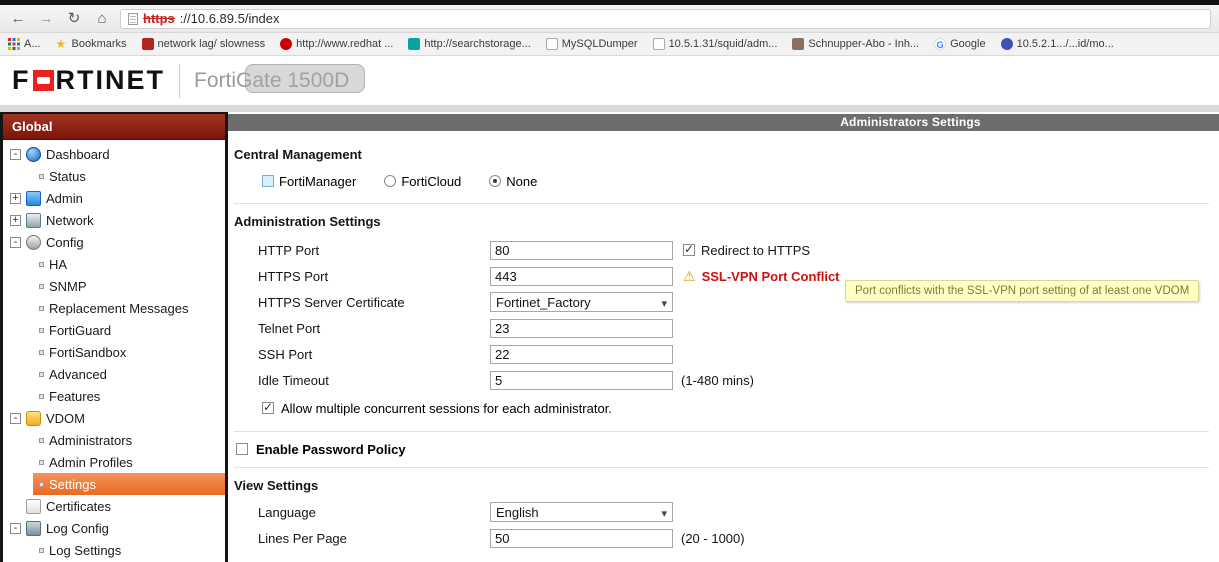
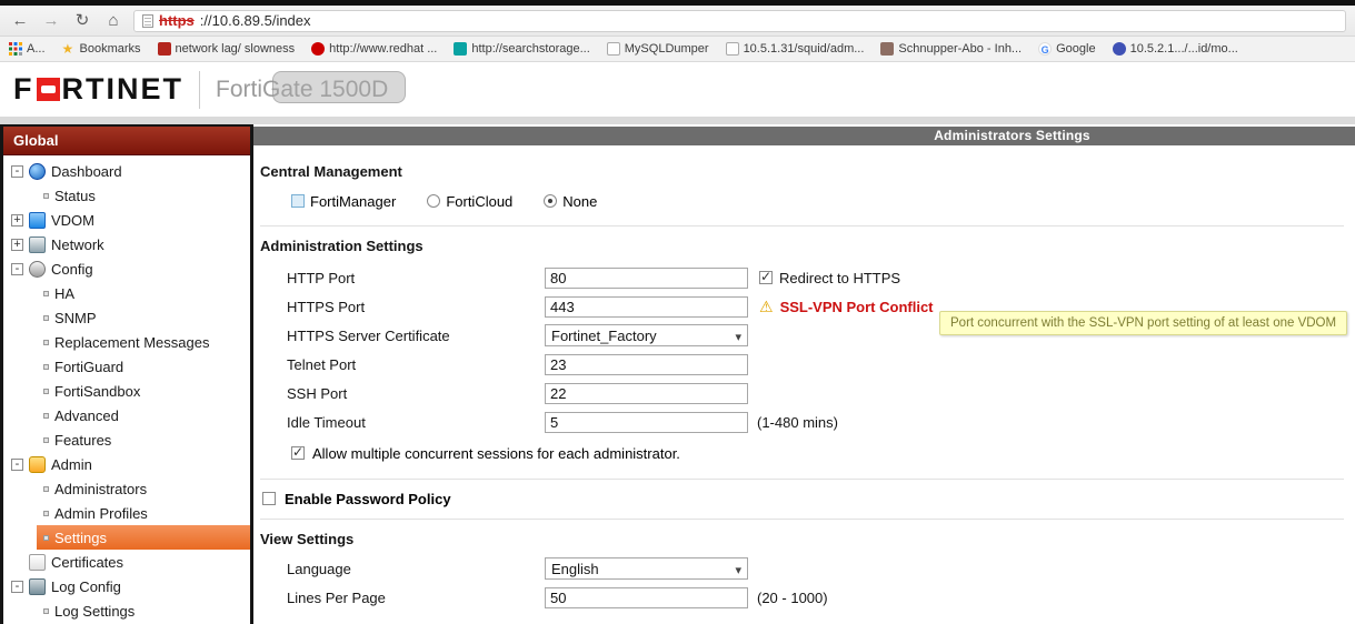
  ←
  →
  ↻
  ⌂
  https
  ://10.6.89.5/index
  A...
  Bookmarks
  network lag/ slowness
  http://www.redhat ...
  http://searchstorage...
  MySQLDumper
  10.5.1.31/squid/adm...
  Schnupper-Abo - Inh...
  Google
  10.5.2.1.../...id/mo...
  F
  RTINET
  FortiGate 1500D
  Global
  -
  Dashboard
  Status
  +
- Admin
+ VDOM
  +
  Network
  -
  Config
  HA
  SNMP
  Replacement Messages
  FortiGuard
  FortiSandbox
  Advanced
  Features
  -
- VDOM
+ Admin
  Administrators
  Admin Profiles
  Settings
  Certificates
  -
  Log Config
  Log Settings
  Administrators Settings
- Port conflicts with the SSL-VPN port setting of at least one VDOM
+ Port concurrent with the SSL-VPN port setting of at least one VDOM
  Central Management
  FortiManager
  FortiCloud
  None
  Administration Settings
  HTTP Port
  80
  Redirect to HTTPS
  HTTPS Port
  443
  SSL-VPN Port Conflict
  HTTPS Server Certificate
  Fortinet_Factory
  Telnet Port
  23
  SSH Port
  22
  Idle Timeout
  5
  (1-480 mins)
  Allow multiple concurrent sessions for each administrator.
  Enable Password Policy
  View Settings
  Language
  English
  Lines Per Page
  50
  (20 - 1000)
